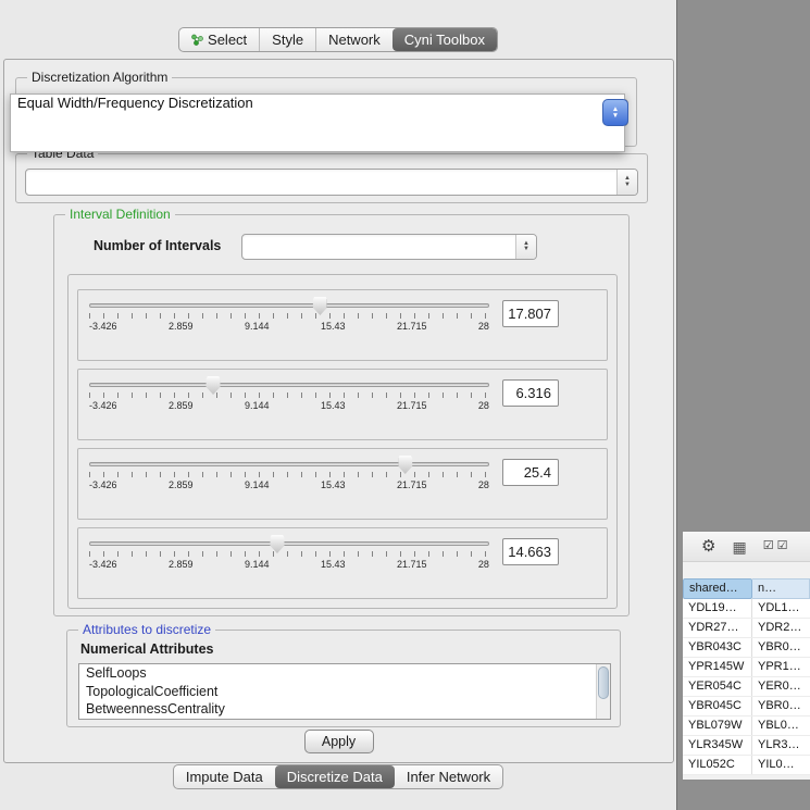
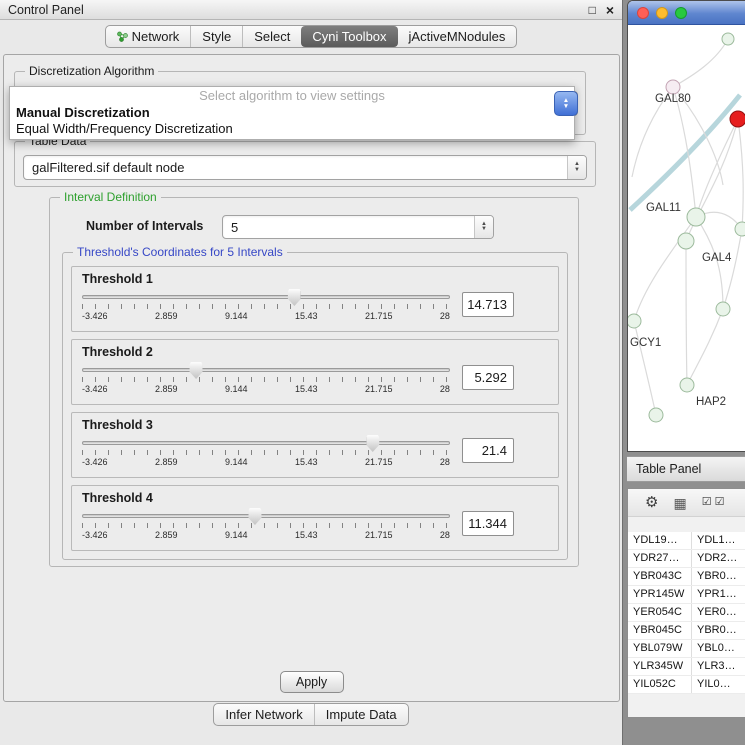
+ Control Panel
+ □
+ ×
- Select
+ Network
  Style
- Network
+ Select
  Cyni Toolbox
+ jActiveMNodules
  Discretization Algorithm
+ Select algorithm to view settings
+ Manual Discretization
  Equal Width/Frequency Discretization
  Table Data
+ galFiltered.sif default node
  Interval Definition
  Number of Intervals
+ 5
+ Threshold's Coordinates for 5 Intervals
+ Threshold 1
  -3.426
  2.859
  9.144
  15.43
  21.715
  28
- 17.807
+ 14.713
+ Threshold 2
  -3.426
  2.859
  9.144
  15.43
  21.715
  28
- 6.316
+ 5.292
+ Threshold 3
  -3.426
  2.859
  9.144
  15.43
  21.715
  28
- 25.4
+ 21.4
+ Threshold 4
  -3.426
  2.859
  9.144
  15.43
  21.715
  28
- 14.663
+ 11.344
- Attributes to discretize
- Numerical Attributes
- SelfLoops
- TopologicalCoefficient
- BetweennessCentrality
  Apply
- Impute Data
+ Infer Network
- Discretize Data
- Infer Network
+ Impute Data
+ GAL80
+ GAL11
+ GAL4
+ GCY1
+ HAP2
+ Table Panel
  ⚙
  ▦
  ☑
  ☑
- shared…
- n…
  YDL19…
  YDL1…
  YDR27…
  YDR2…
  YBR043C
  YBR0…
  YPR145W
  YPR1…
  YER054C
  YER0…
  YBR045C
  YBR0…
  YBL079W
  YBL0…
  YLR345W
  YLR3…
  YIL052C
  YIL0…
